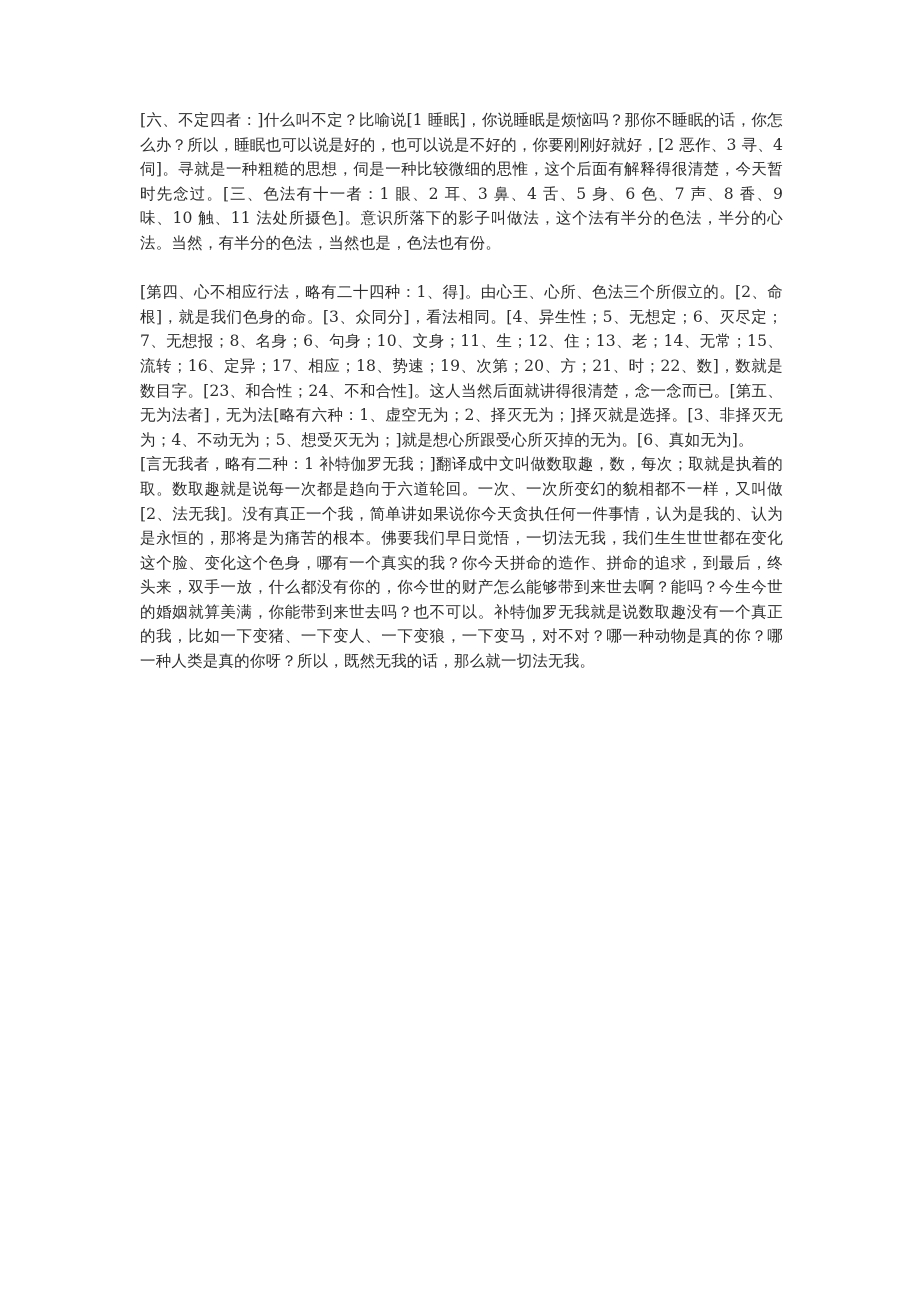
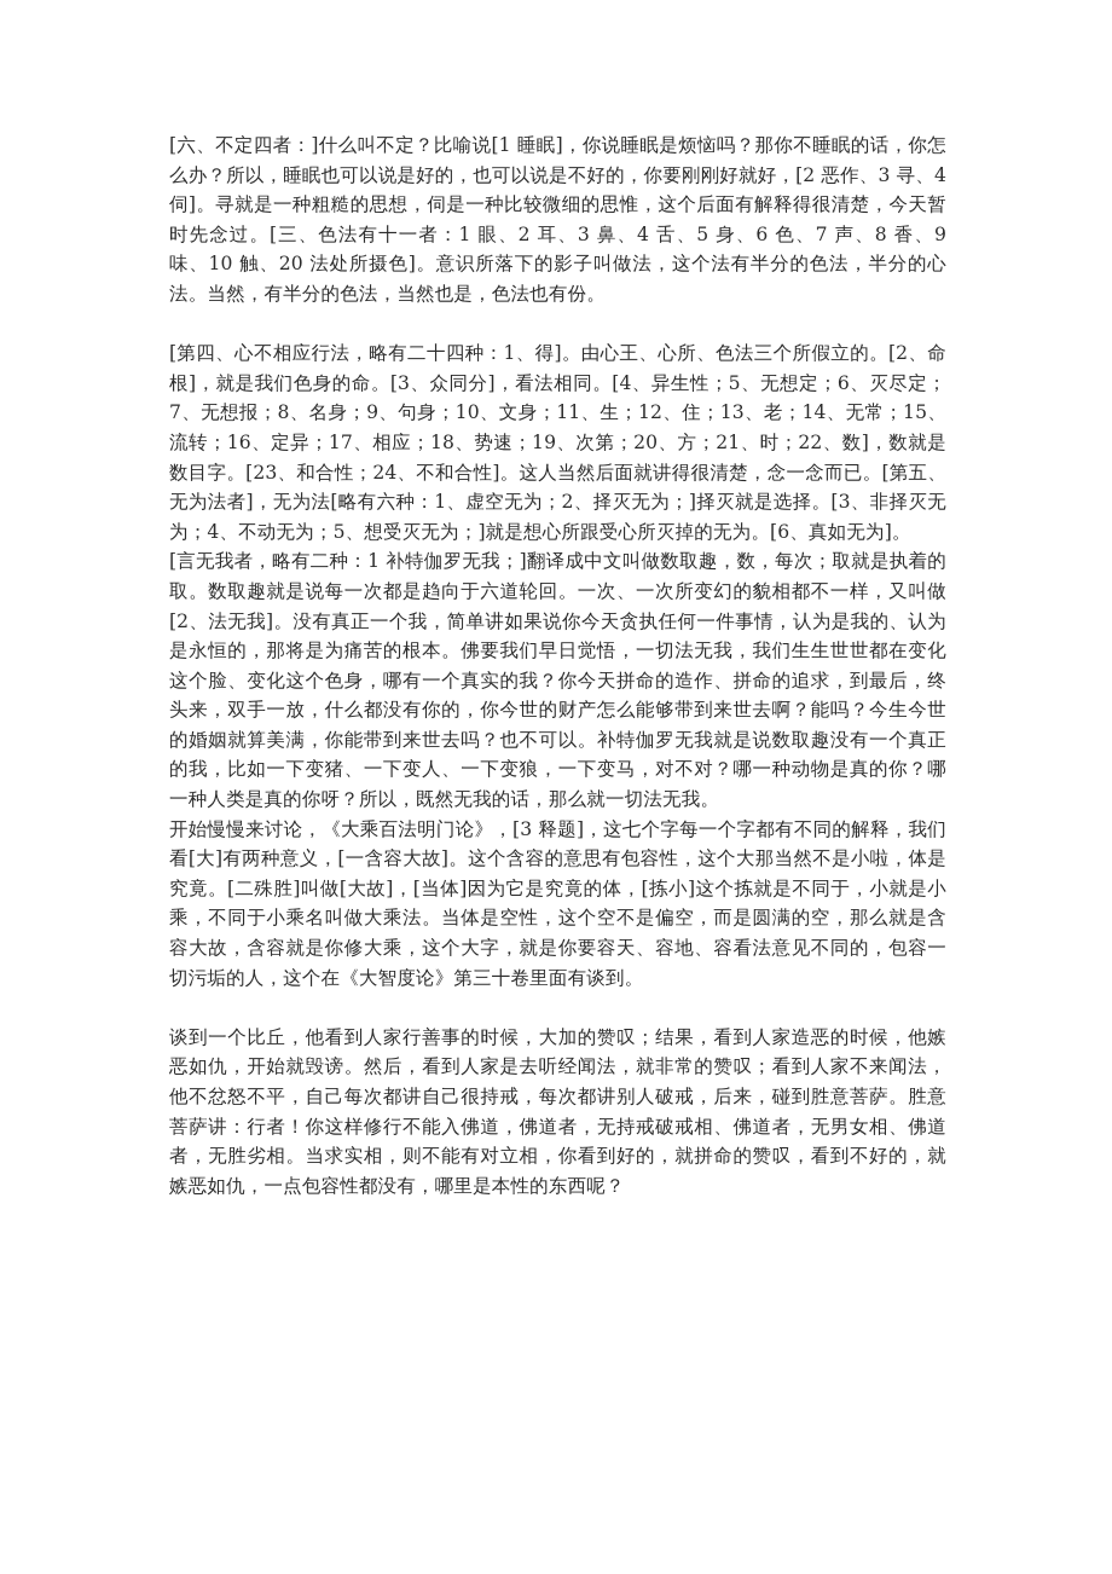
- [六、不定四者：]什么叫不定？比喻说[1 睡眠]，你说睡眠是烦恼吗？那你不睡眠的话，你怎么办？所以，睡眠也可以说是好的，也可以说是不好的，你要刚刚好就好，[2 恶作、3 寻、4 伺]。寻就是一种粗糙的思想，伺是一种比较微细的思惟，这个后面有解释得很清楚，今天暂时先念过。[三、色法有十一者：1 眼、2 耳、3 鼻、4 舌、5 身、6 色、7 声、8 香、9 味、10 触、11 法处所摄色]。意识所落下的影子叫做法，这个法有半分的色法，半分的心法。当然，有半分的色法，当然也是，色法也有份。
+ [六、不定四者：]什么叫不定？比喻说[1 睡眠]，你说睡眠是烦恼吗？那你不睡眠的话，你怎么办？所以，睡眠也可以说是好的，也可以说是不好的，你要刚刚好就好，[2 恶作、3 寻、4 伺]。寻就是一种粗糙的思想，伺是一种比较微细的思惟，这个后面有解释得很清楚，今天暂时先念过。[三、色法有十一者：1 眼、2 耳、3 鼻、4 舌、5 身、6 色、7 声、8 香、9 味、10 触、20 法处所摄色]。意识所落下的影子叫做法，这个法有半分的色法，半分的心法。当然，有半分的色法，当然也是，色法也有份。
- [第四、心不相应行法，略有二十四种：1、得]。由心王、心所、色法三个所假立的。[2、命根]，就是我们色身的命。[3、众同分]，看法相同。[4、异生性；5、无想定；6、灭尽定；7、无想报；8、名身；6、句身；10、文身；11、生；12、住；13、老；14、无常；15、流转；16、定异；17、相应；18、势速；19、次第；20、方；21、时；22、数]，数就是数目字。[23、和合性；24、不和合性]。这人当然后面就讲得很清楚，念一念而已。[第五、无为法者]，无为法[略有六种：1、虚空无为；2、择灭无为；]择灭就是选择。[3、非择灭无为；4、不动无为；5、想受灭无为；]就是想心所跟受心所灭掉的无为。[6、真如无为]。
+ [第四、心不相应行法，略有二十四种：1、得]。由心王、心所、色法三个所假立的。[2、命根]，就是我们色身的命。[3、众同分]，看法相同。[4、异生性；5、无想定；6、灭尽定；7、无想报；8、名身；9、句身；10、文身；11、生；12、住；13、老；14、无常；15、流转；16、定异；17、相应；18、势速；19、次第；20、方；21、时；22、数]，数就是数目字。[23、和合性；24、不和合性]。这人当然后面就讲得很清楚，念一念而已。[第五、无为法者]，无为法[略有六种：1、虚空无为；2、择灭无为；]择灭就是选择。[3、非择灭无为；4、不动无为；5、想受灭无为；]就是想心所跟受心所灭掉的无为。[6、真如无为]。
  [言无我者，略有二种：1 补特伽罗无我；]翻译成中文叫做数取趣，数，每次；取就是执着的取。数取趣就是说每一次都是趋向于六道轮回。一次、一次所变幻的貌相都不一样，又叫做[2、法无我]。没有真正一个我，简单讲如果说你今天贪执任何一件事情，认为是我的、认为是永恒的，那将是为痛苦的根本。佛要我们早日觉悟，一切法无我，我们生生世世都在变化这个脸、变化这个色身，哪有一个真实的我？你今天拼命的造作、拼命的追求，到最后，终头来，双手一放，什么都没有你的，你今世的财产怎么能够带到来世去啊？能吗？今生今世的婚姻就算美满，你能带到来世去吗？也不可以。补特伽罗无我就是说数取趣没有一个真正的我，比如一下变猪、一下变人、一下变狼，一下变马，对不对？哪一种动物是真的你？哪一种人类是真的你呀？所以，既然无我的话，那么就一切法无我。
+ 开始慢慢来讨论，《大乘百法明门论》，[3 释题]，这七个字每一个字都有不同的解释，我们看[大]有两种意义，[一含容大故]。这个含容的意思有包容性，这个大那当然不是小啦，体是究竟。[二殊胜]叫做[大故]，[当体]因为它是究竟的体，[拣小]这个拣就是不同于，小就是小乘，不同于小乘名叫做大乘法。当体是空性，这个空不是偏空，而是圆满的空，那么就是含容大故，含容就是你修大乘，这个大字，就是你要容天、容地、容看法意见不同的，包容一切污垢的人，这个在《大智度论》第三十卷里面有谈到。
+ 谈到一个比丘，他看到人家行善事的时候，大加的赞叹；结果，看到人家造恶的时候，他嫉恶如仇，开始就毁谤。然后，看到人家是去听经闻法，就非常的赞叹；看到人家不来闻法，他不忿怒不平，自己每次都讲自己很持戒，每次都讲别人破戒，后来，碰到胜意菩萨。胜意菩萨讲：行者！你这样修行不能入佛道，佛道者，无持戒破戒相、佛道者，无男女相、佛道者，无胜劣相。当求实相，则不能有对立相，你看到好的，就拼命的赞叹，看到不好的，就嫉恶如仇，一点包容性都没有，哪里是本性的东西呢？
